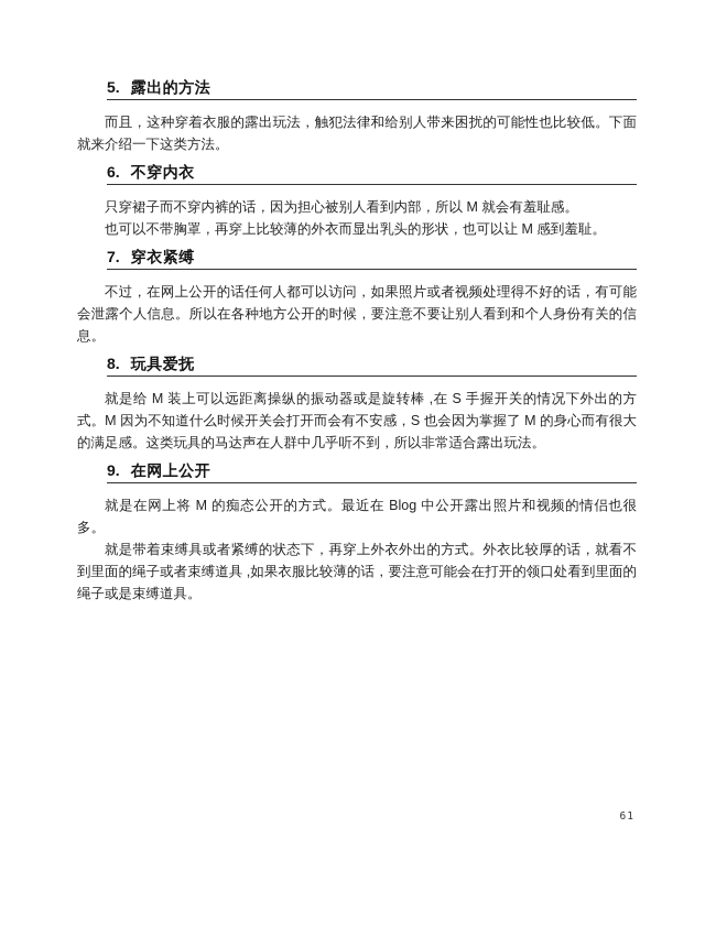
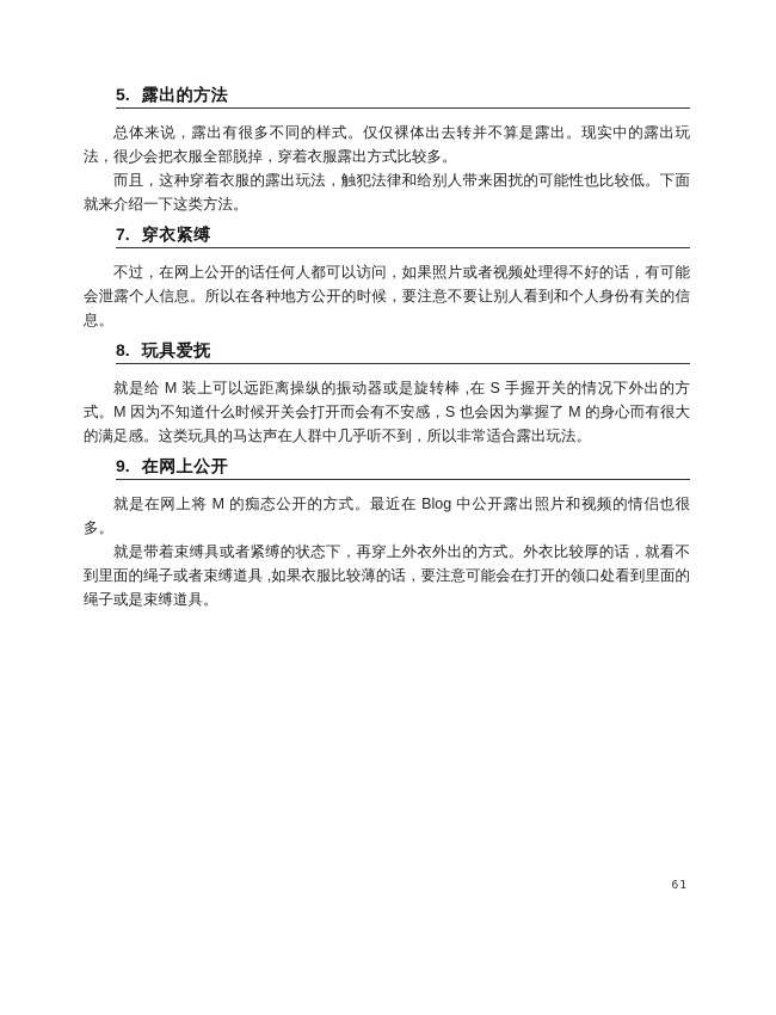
  5.
  露出的方法
+ 总体来说，露出有很多不同的样式。仅仅裸体出去转并不算是露出。现实中的露出玩法，很少会把衣服全部脱掉，穿着衣服露出方式比较多。
  而且，这种穿着衣服的露出玩法，触犯法律和给别人带来困扰的可能性也比较低。下面就来介绍一下这类方法。
- 6.
- 不穿内衣
- 只穿裙子而不穿内裤的话，因为担心被别人看到内部，所以 M 就会有羞耻感。
- 也可以不带胸罩，再穿上比较薄的外衣而显出乳头的形状，也可以让 M 感到羞耻。
  7.
  穿衣紧缚
  不过，在网上公开的话任何人都可以访问，如果照片或者视频处理得不好的话，有可能会泄露个人信息。所以在各种地方公开的时候，要注意不要让别人看到和个人身份有关的信息。
  8.
  玩具爱抚
  就是给 M 装上可以远距离操纵的振动器或是旋转棒 ,在 S 手握开关的情况下外出的方式。M 因为不知道什么时候开关会打开而会有不安感，S 也会因为掌握了 M 的身心而有很大的满足感。这类玩具的马达声在人群中几乎听不到，所以非常适合露出玩法。
  9.
  在网上公开
  就是在网上将 M 的痴态公开的方式。最近在 Blog 中公开露出照片和视频的情侣也很多。
  就是带着束缚具或者紧缚的状态下，再穿上外衣外出的方式。外衣比较厚的话，就看不到里面的绳子或者束缚道具 ,如果衣服比较薄的话，要注意可能会在打开的领口处看到里面的绳子或是束缚道具。
  61
